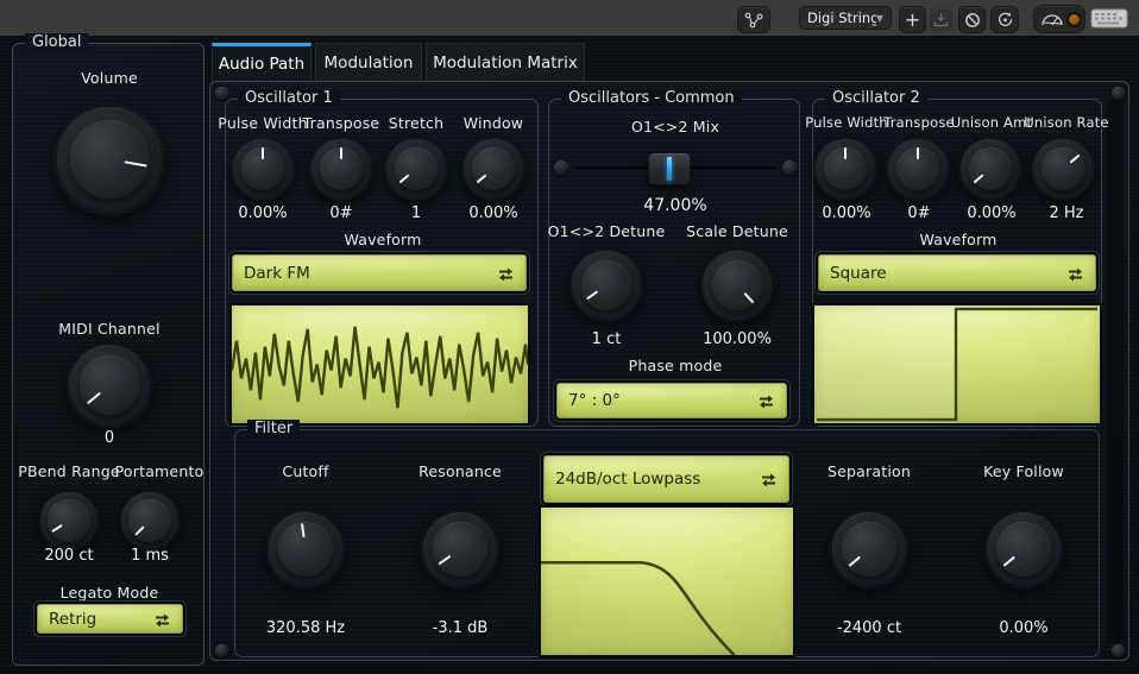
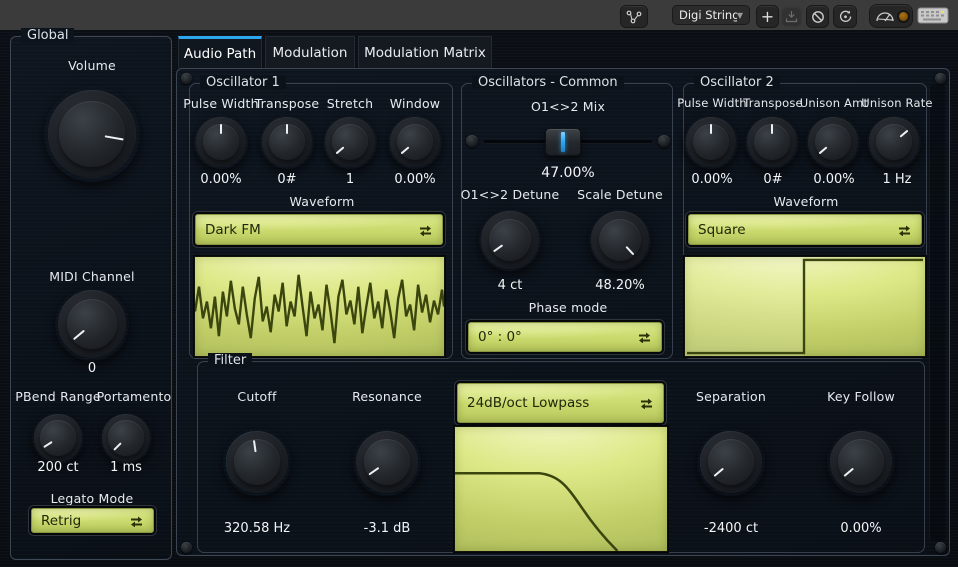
  Digi String
  ▼
  +
  Audio Path
  Modulation
  Modulation Matrix
  Global
  Volume
  MIDI Cannel
  0
  PBend Range
  Portamento
  200 ct
  1 ms
  Legato Mode
  Retrig
  Oscillator 1
  Pulse Width
  Transpose
  Stretch
  Winow
  0.00%
  0#
  1
  0.00%
  Waveform
  Dark FM
  Oscillators - Common
  O1<>2 Mix
  47.00%
  O1<>2 Detune
  Scale Detune
- 1 ct
+ 4 ct
- 100.00%
+ 48.20%
  Phase mode
- 7° : 0°
+ 0° : 0°
  Oscillator 2
  Pulse Width
  Transpose
  Unison Amt
  Unison Rate
  0.00%
  0#
  0.00%
- 2 Hz
+ 1 Hz
  Waveform
  Square
  Filter
  Cutoff
  Resonance
  320.58 Hz
  -3.1 dB
  24dB/oct Lowpass
  Separation
  Key Follow
  -2400 ct
  0.00%
